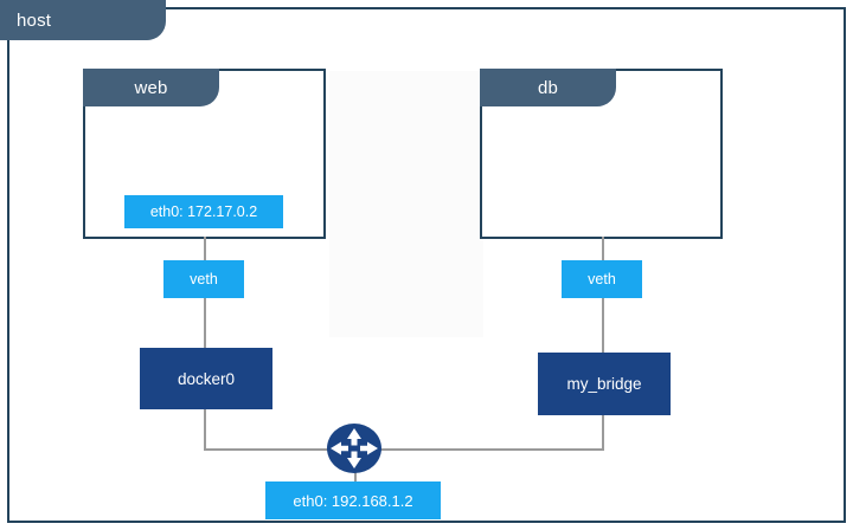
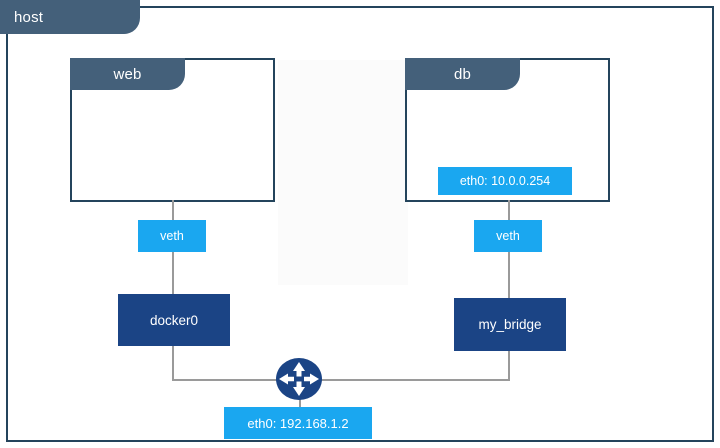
  host
  web
- eth0: 172.17.0.2
  db
+ eth0: 10.0.0.254
  veth
  veth
  docker0
  my_bridge
  eth0: 192.168.1.2
